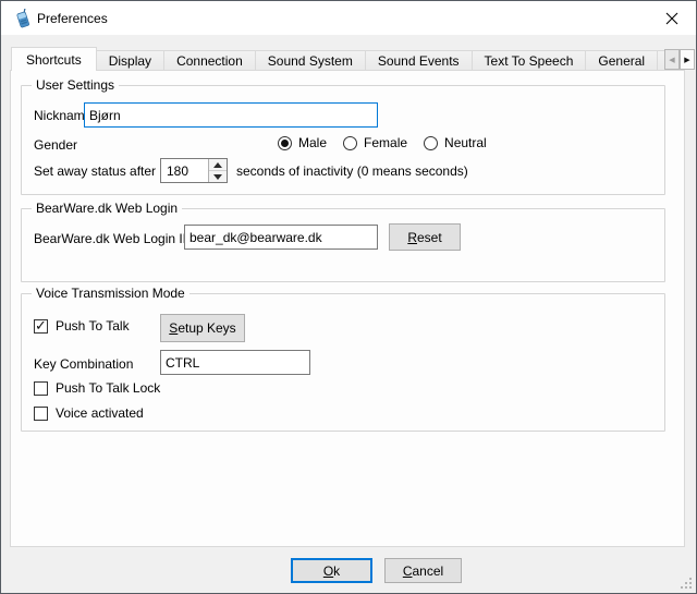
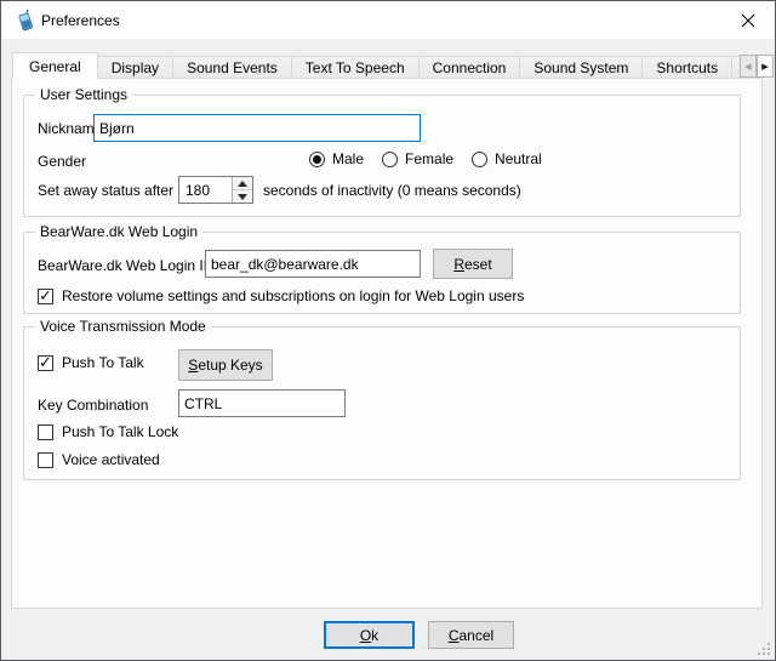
  Preferences
- Shortcuts
+ General
  Display
- Connection
+ Sound Events
- Sound System
+ Text To Speech
- Sound Events
+ Connection
- Text To Speech
+ Sound System
- General
+ Shortcuts
  User Settings
  Nicknam
  Bjørn
  Gender
  Male
  Female
  Neutral
  Set away status after
  180
  seconds of inactivity (0 means seconds)
  BearWare.dk Web Login
  BearWare.dk Web Login I
  bear_dk@bearware.dk
  R
  eset
+ Restore volume settings and subscriptions on login for Web Login users
  Voice Transmission Mode
  Push To Talk
  S
  etup Keys
  Key Combination
  CTRL
  Push To Talk Lock
  Voice activated
  O
  k
  C
  ancel
